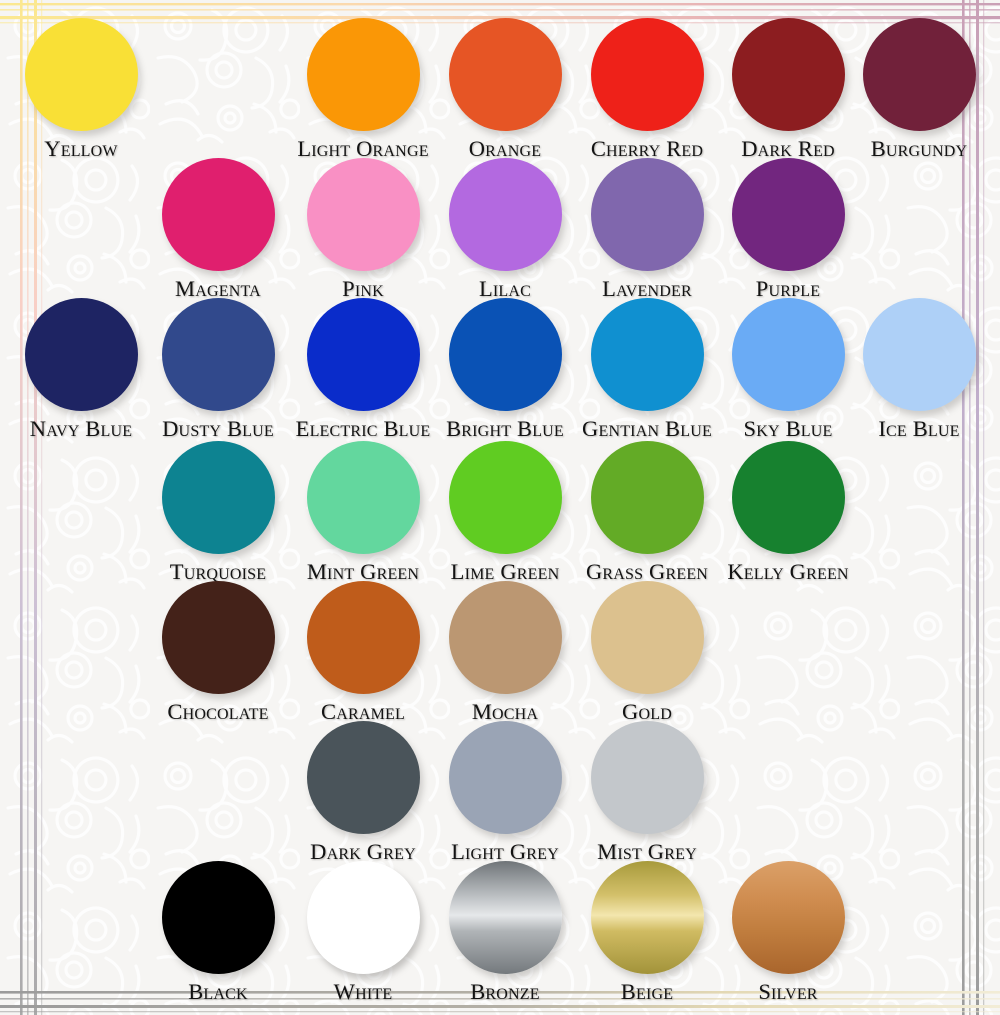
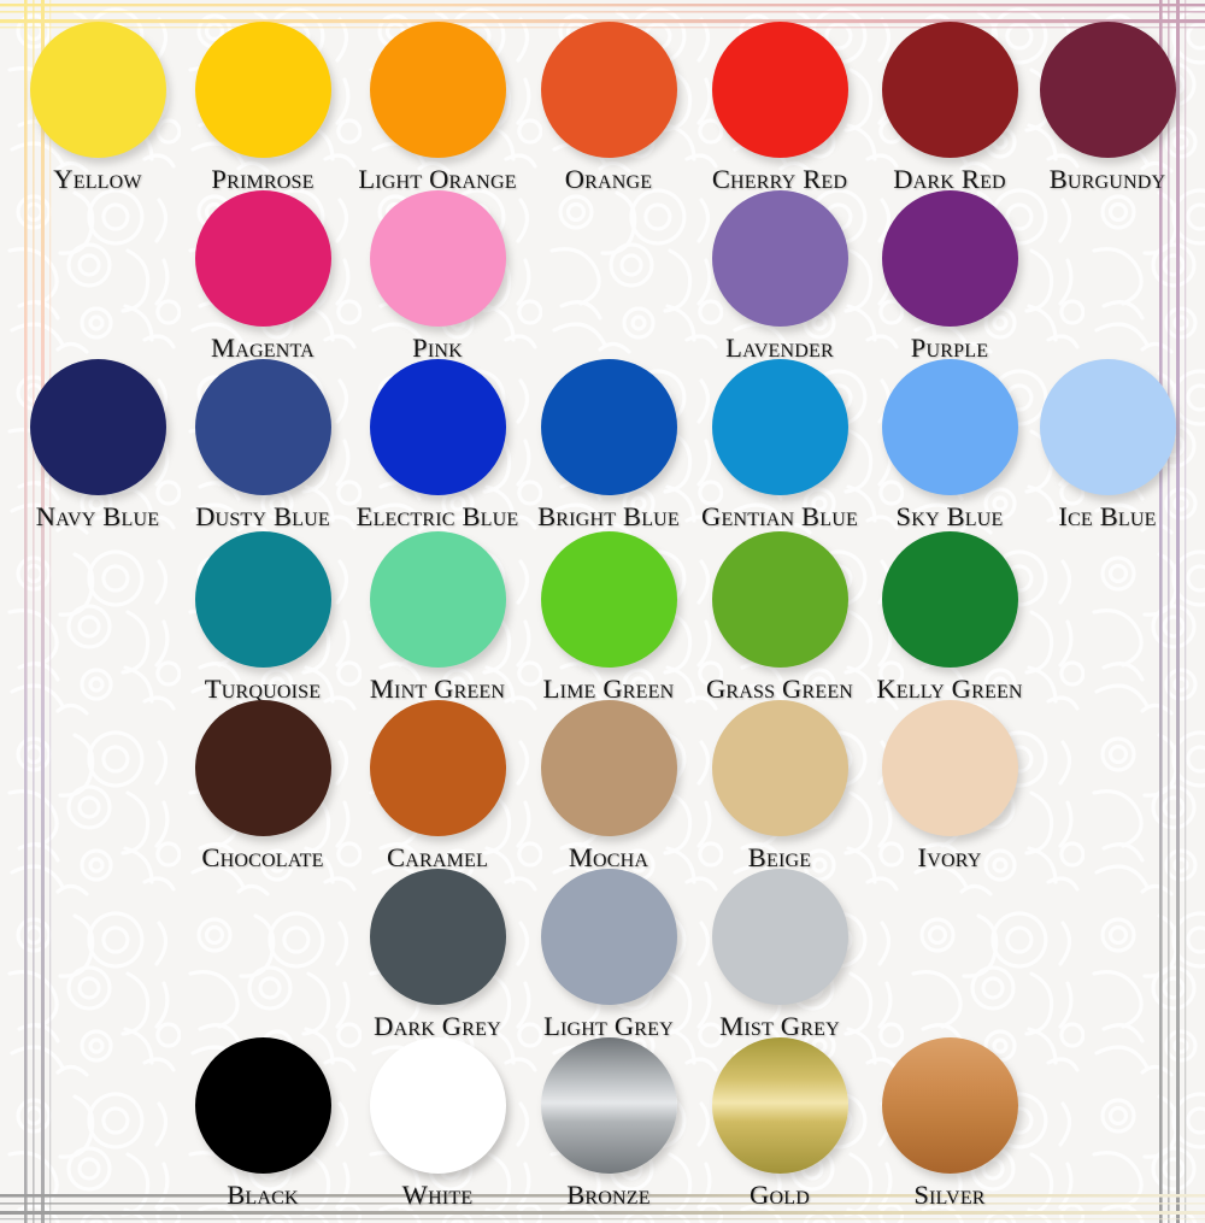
  Yellow
+ Primrose
  Light Orange
  Orange
  Cherry Red
  Dark Red
  Burgundy
  Magenta
  Pink
- Lilac
  Lavender
  Purple
  Navy Blue
  Dusty Blue
  Electric Blue
  Bright Blue
  Gentian Blue
  Sky Blue
  Ice Blue
  Turquoise
  Mint Green
  Lime Green
  Grass Green
  Kelly Green
  Chocolate
  Caramel
  Mocha
- Gold
+ Beige
+ Ivory
  Dark Grey
  Light Grey
  Mist Grey
  Black
  White
  Bronze
- Beige
+ Gold
  Silver
